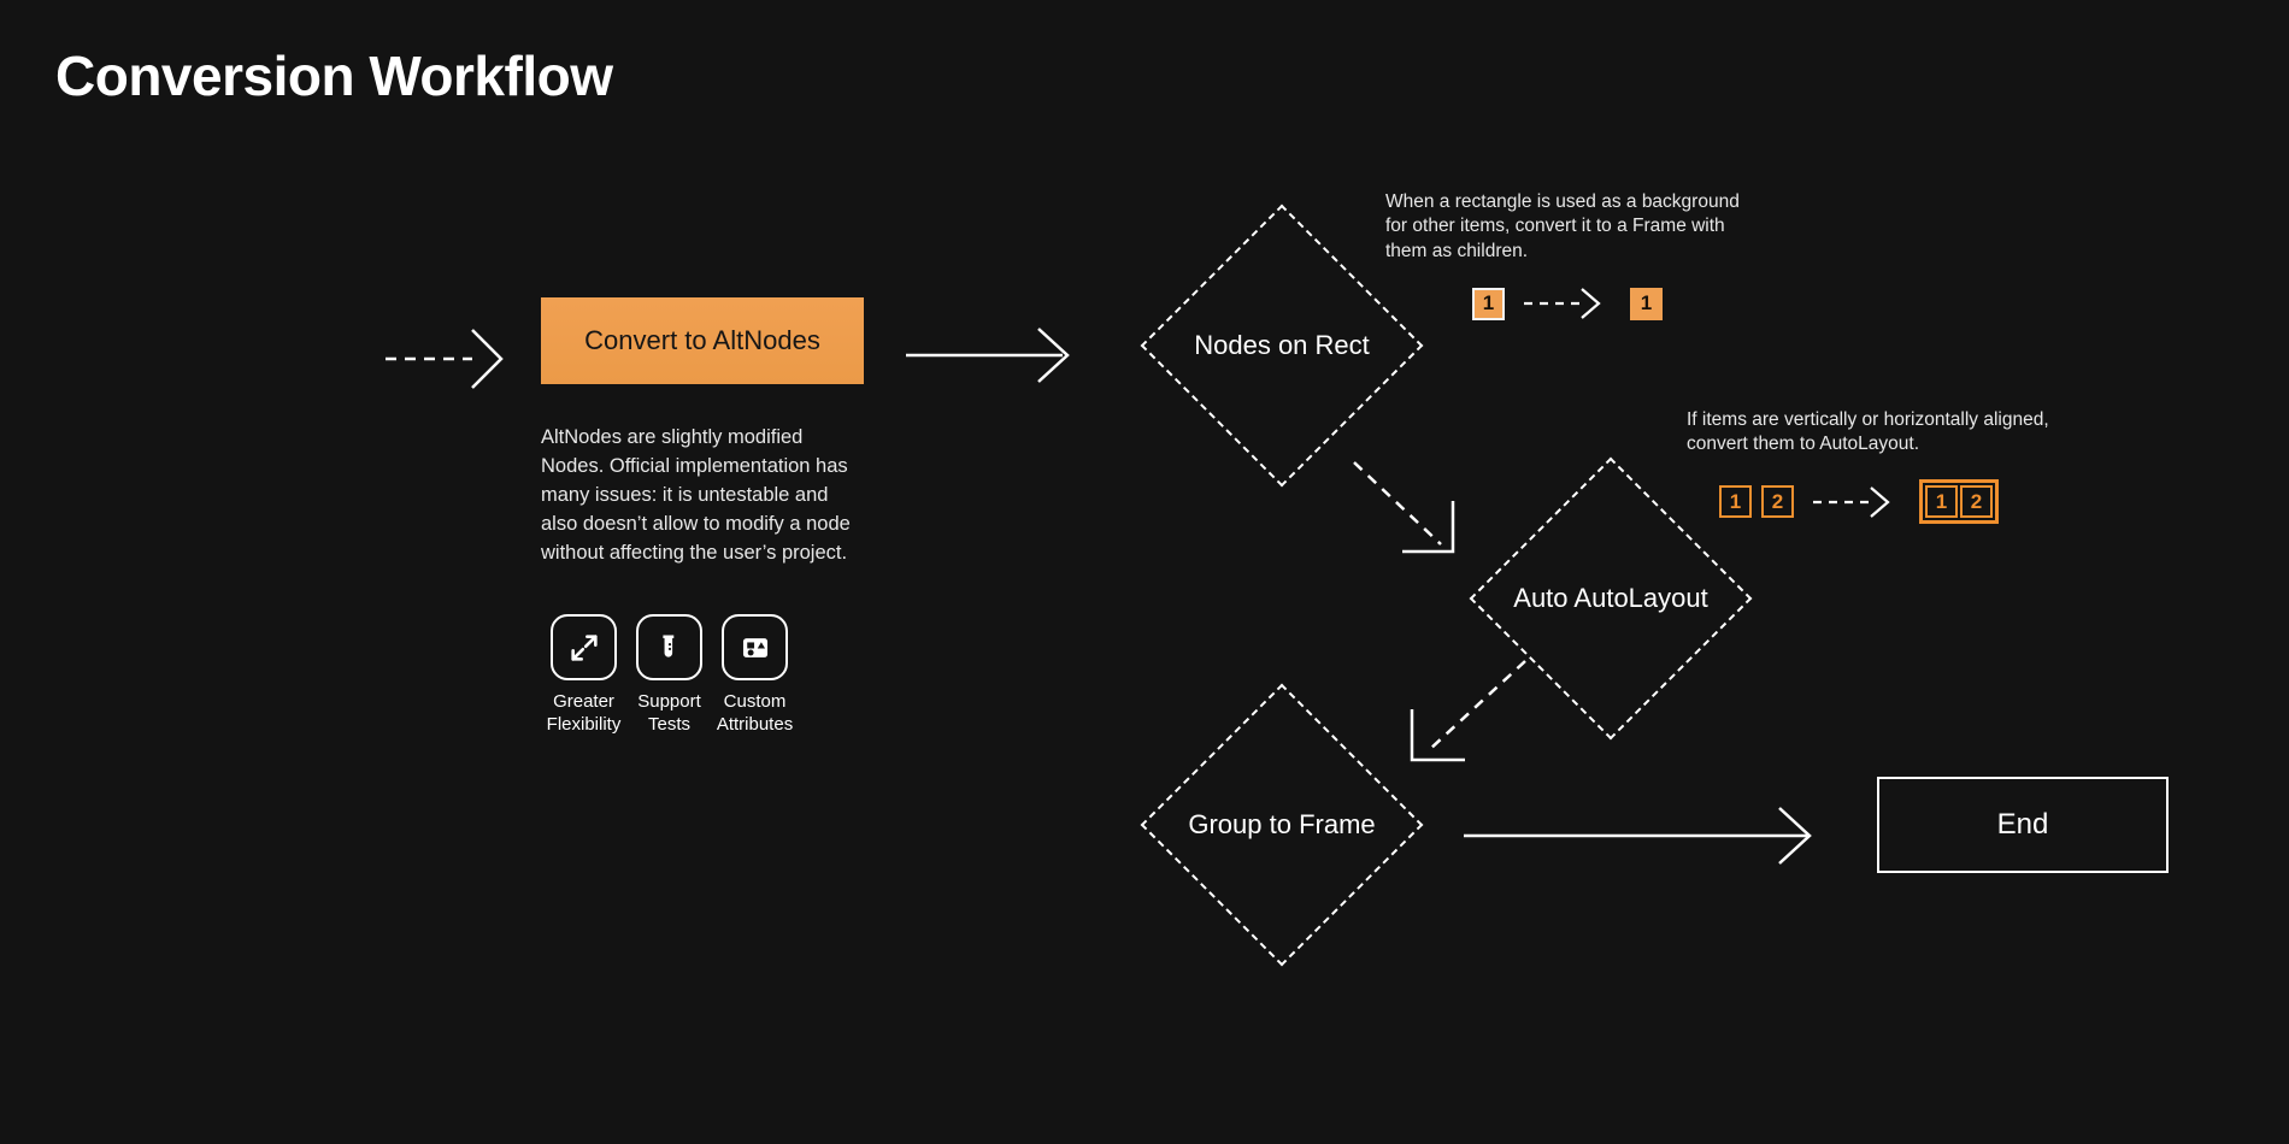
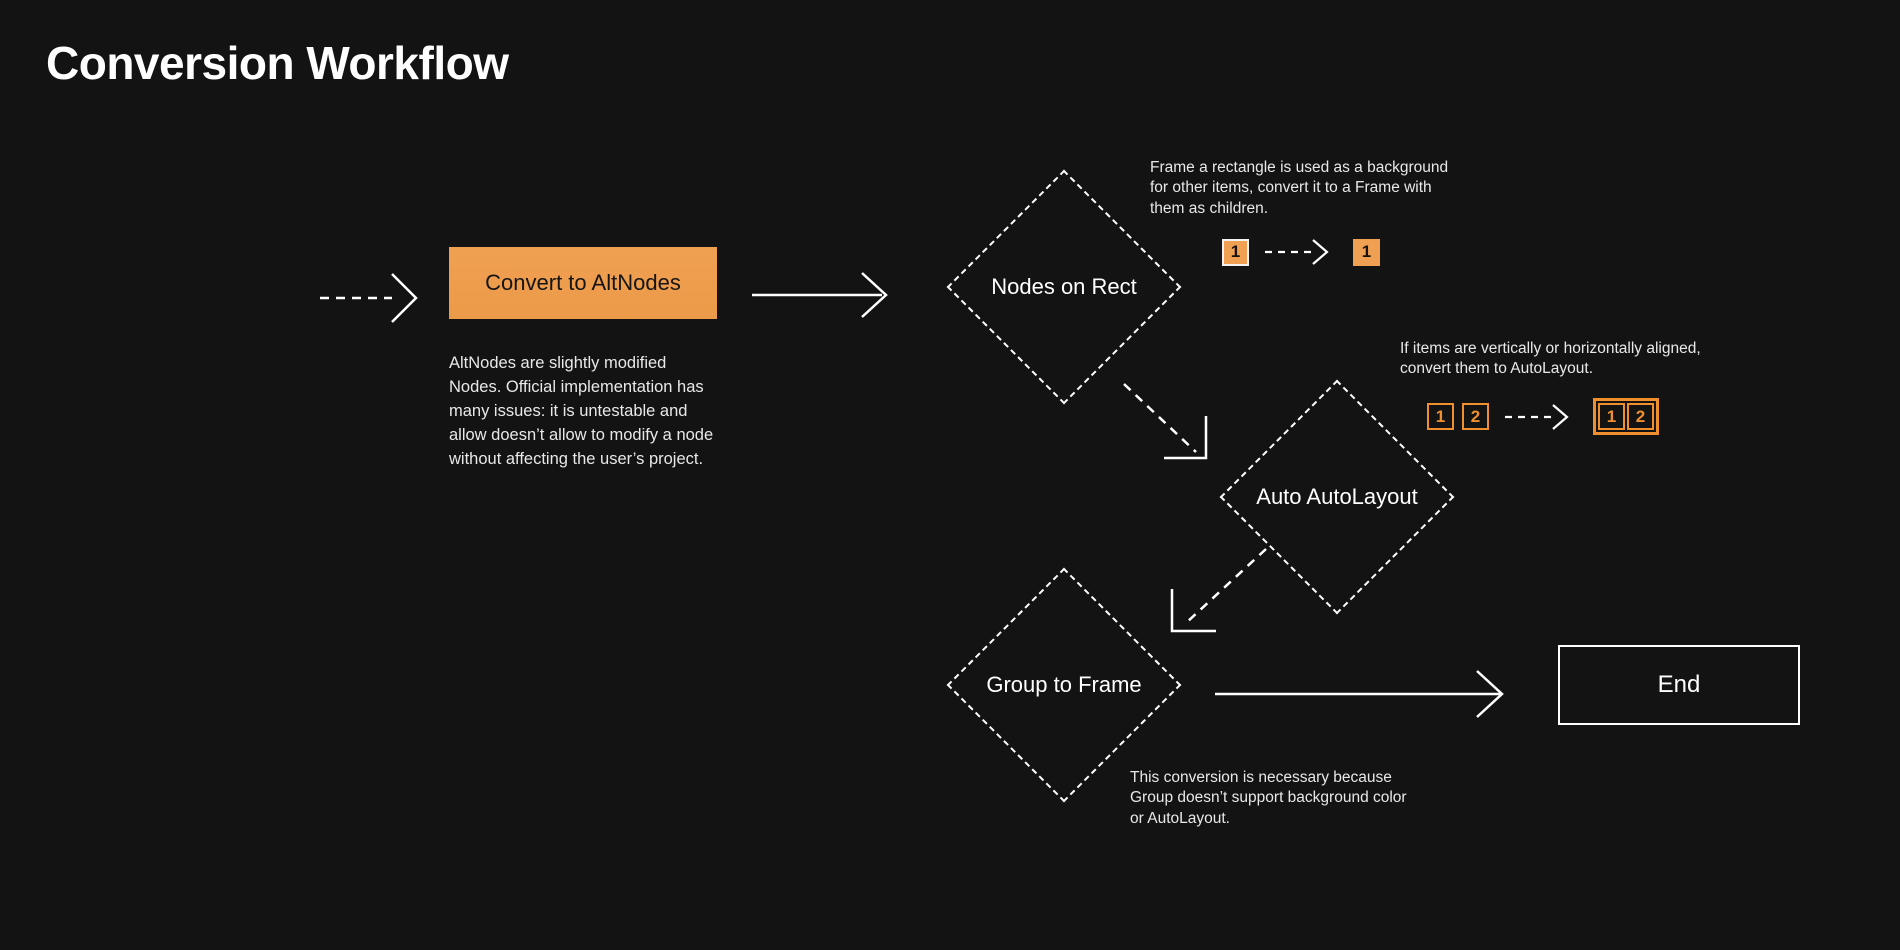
  Conversion Workflow
  Convert to AltNodes
- AltNodes are slightly modified Nodes. Official implementation has many issues: it is untestable and also doesn’t allow to modify a node without affecting the user’s project.
+ AltNodes are slightly modified Nodes. Official implementation has many issues: it is untestable and allow doesn’t allow to modify a node without affecting the user’s project.
- Greater Flexibility
- Support Tests
- Custom Attributes
  Nodes on Rect
- When a rectangle is used as a background for other items, convert it to a Frame with them as children.
+ Frame a rectangle is used as a background for other items, convert it to a Frame with them as children.
  1
  1
  Auto AutoLayout
  If items are vertically or horizontally aligned, convert them to AutoLayout.
  1
  2
  1
  2
  Group to Frame
+ This conversion is necessary because Group doesn’t support background color or AutoLayout.
  End
